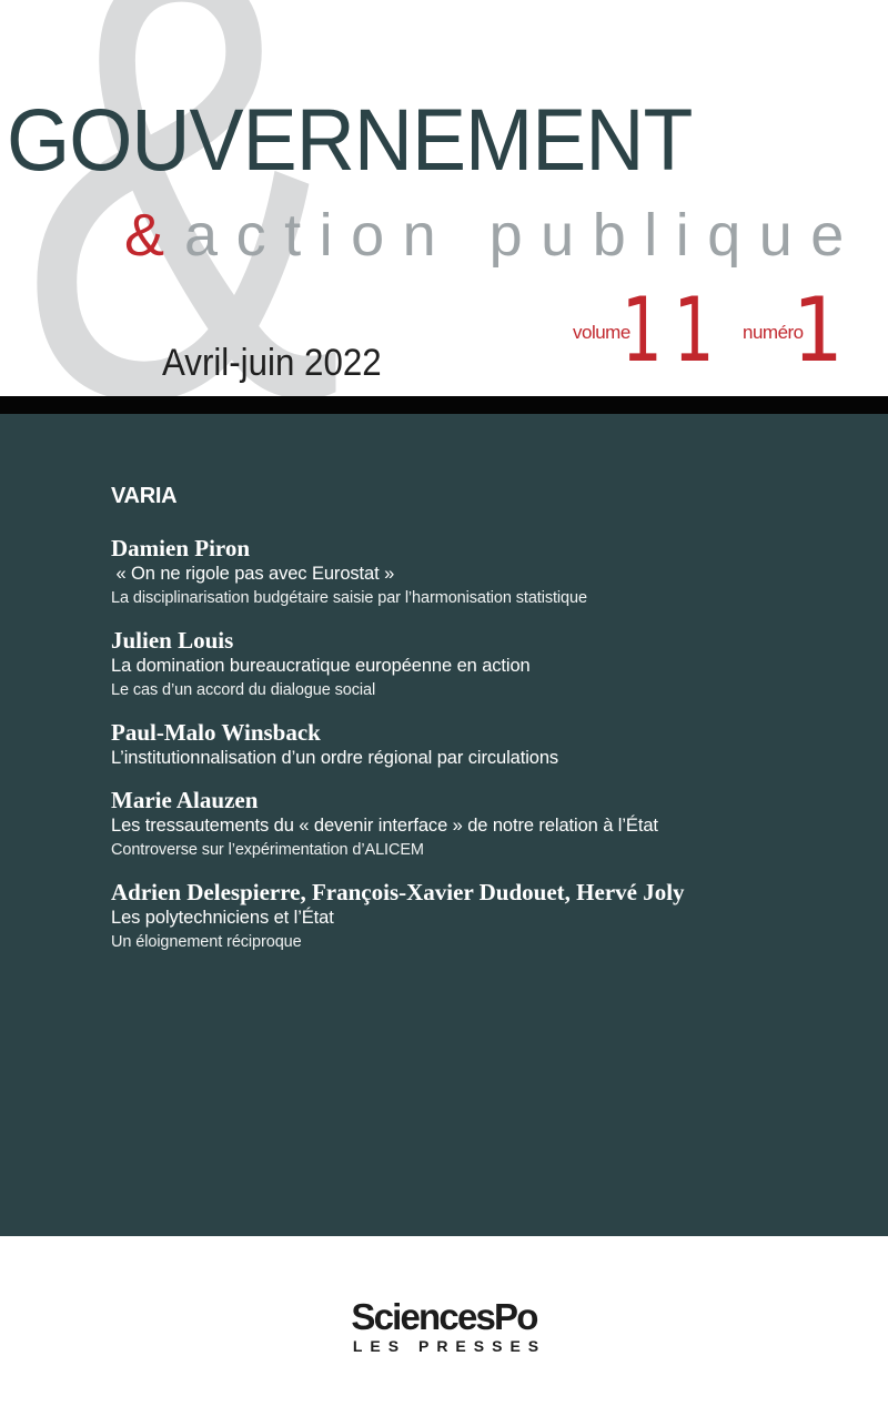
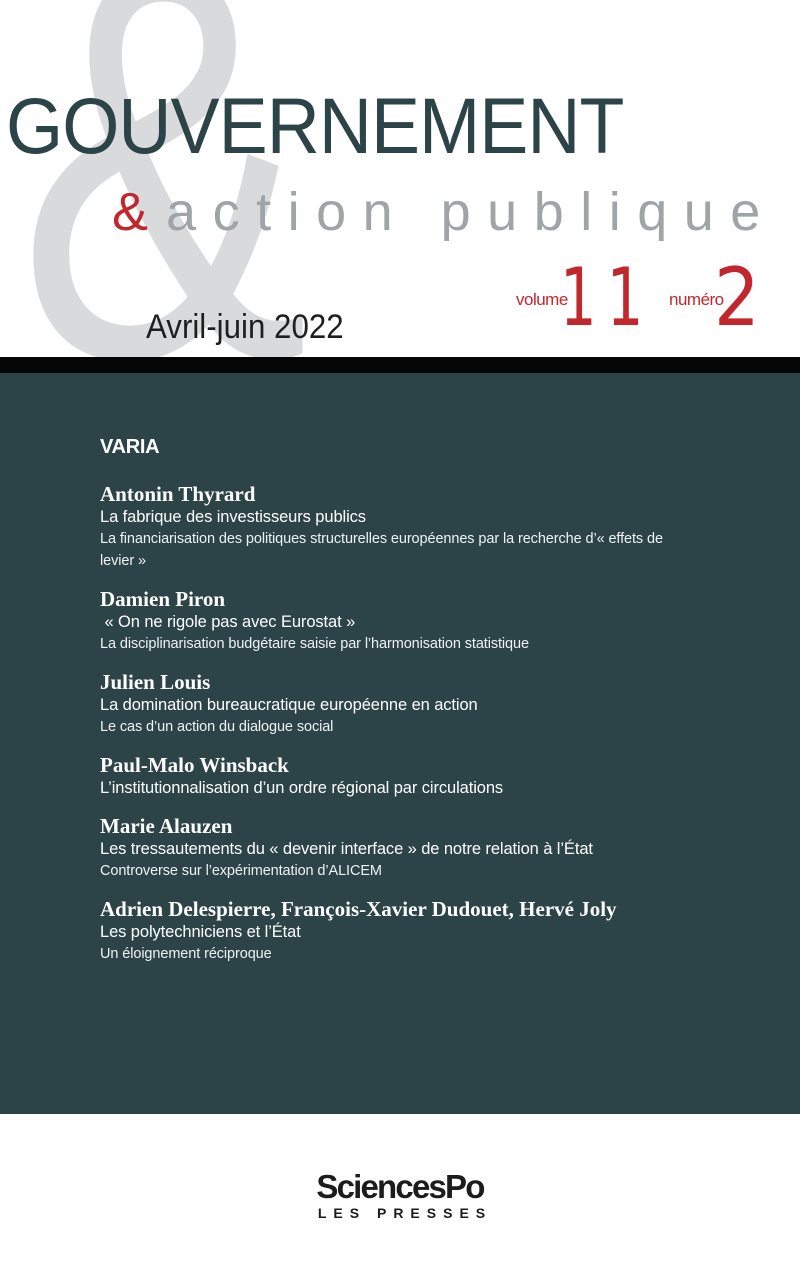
  &
  GOUVERNEMENT
  & action publique
  Avril-juin 2022
  volume
  11
  numéro
- 1
+ 2
  VARIA
+ Antonin Thyrard
+ La fabrique des investisseurs publics
+ La financiarisation des politiques structurelles européennes par la recherche d’« effets de levier »
  Damien Piron
  « On ne rigole pas avec Eurostat »
  La disciplinarisation budgétaire saisie par l’harmonisation statistique
  Julien Louis
  La domination bureaucratique européenne en action
- Le cas d’un accord du dialogue social
+ Le cas d’un action du dialogue social
  Paul-Malo Winsback
  L’institutionnalisation d’un ordre régional par circulations
  Marie Alauzen
  Les tressautements du « devenir interface » de notre relation à l’État
  Controverse sur l’expérimentation d’ALICEM
  Adrien Delespierre, François-Xavier Dudouet, Hervé Joly
  Les polytechniciens et l’État
  Un éloignement réciproque
  SciencesPo
  LES PRESSES
